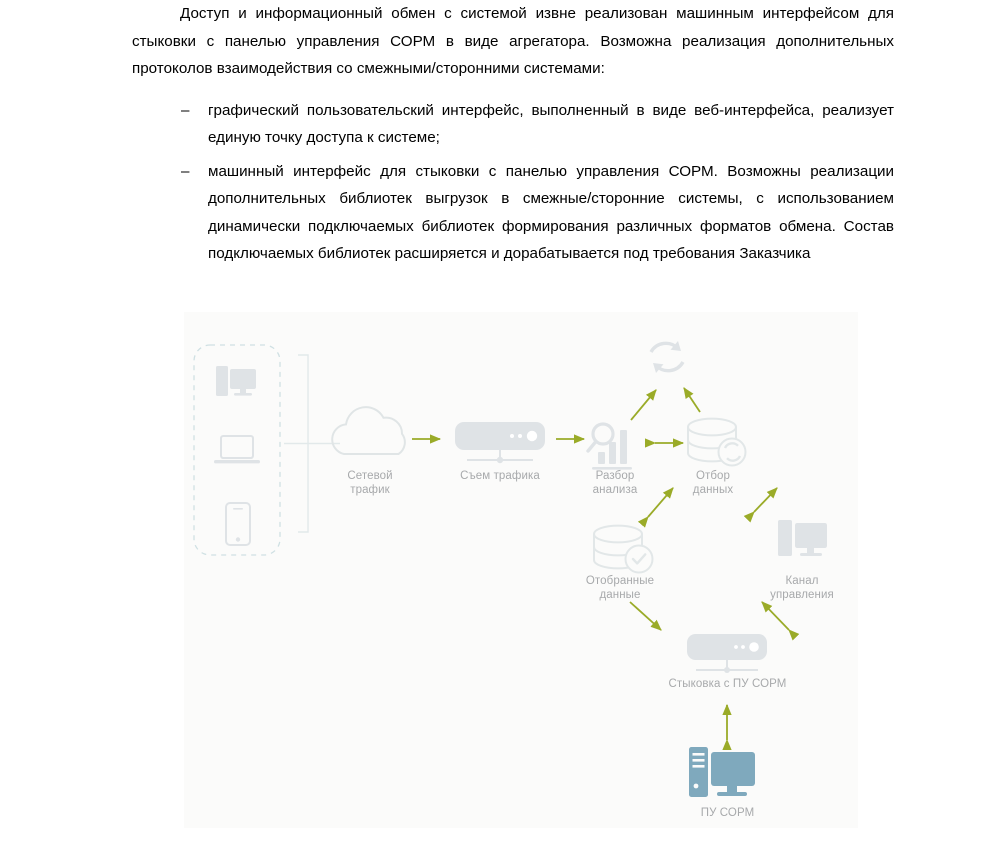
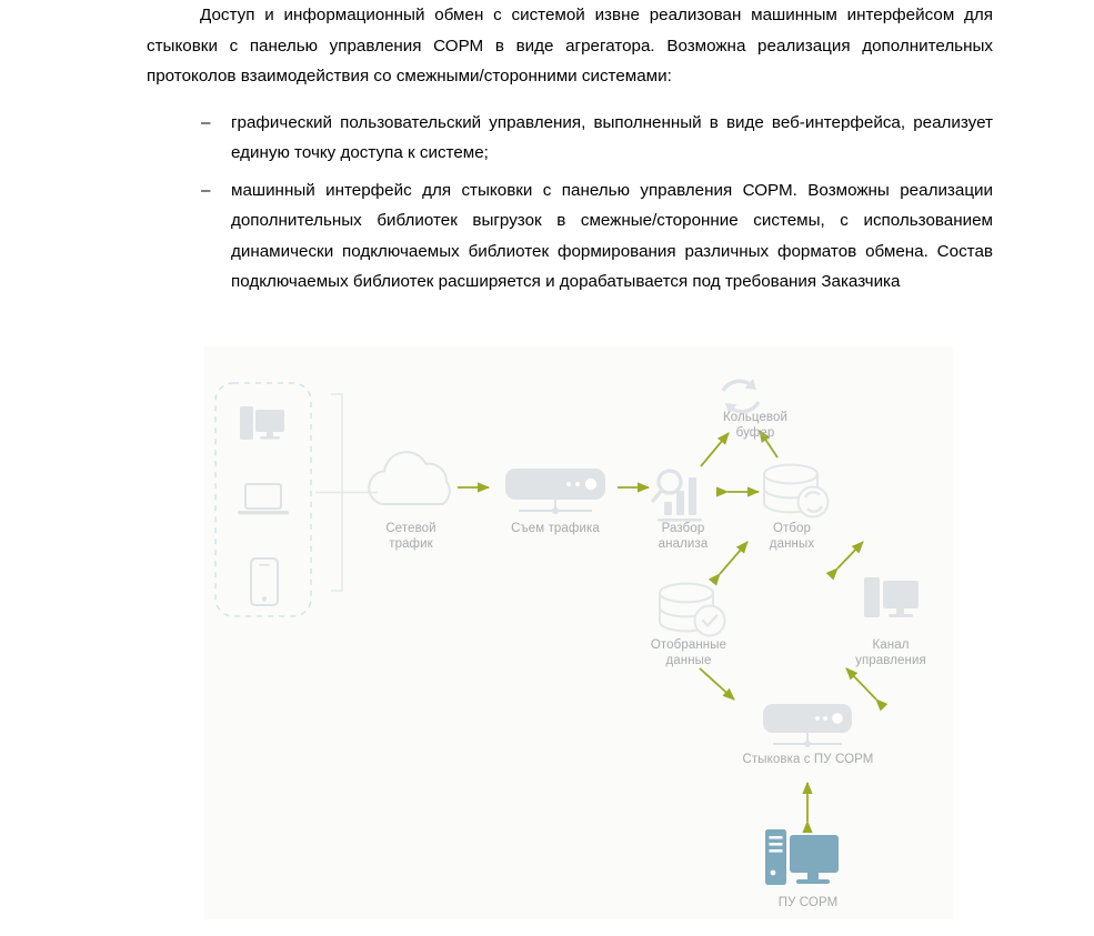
  Доступ и информационный обмен с системой извне реализован машинным интерфейсом для стыковки с панелью управления СОРМ в виде агрегатора. Возможна реализация дополнительных протоколов взаимодействия со смежными/сторонними системами:
  –
- графический пользовательский интерфейс, выполненный в виде веб-интерфейса, реализует единую точку доступа к системе;
+ графический пользовательский управления, выполненный в виде веб-интерфейса, реализует единую точку доступа к системе;
  –
  машинный интерфейс для стыковки с панелью управления СОРМ. Возможны реализации дополнительных библиотек выгрузок в смежные/сторонние системы, с использованием динамически подключаемых библиотек формирования различных форматов обмена. Состав подключаемых библиотек расширяется и дорабатывается под требования Заказчика
  Сетевой
  трафик
  Съем трафика
  Разбор
  анализа
+ Кольцевой
+ буфер
  Отбор
  данных
  Отобранные
  данные
  Канал
  управления
  Стыковка с ПУ СОРМ
  ПУ СОРМ
